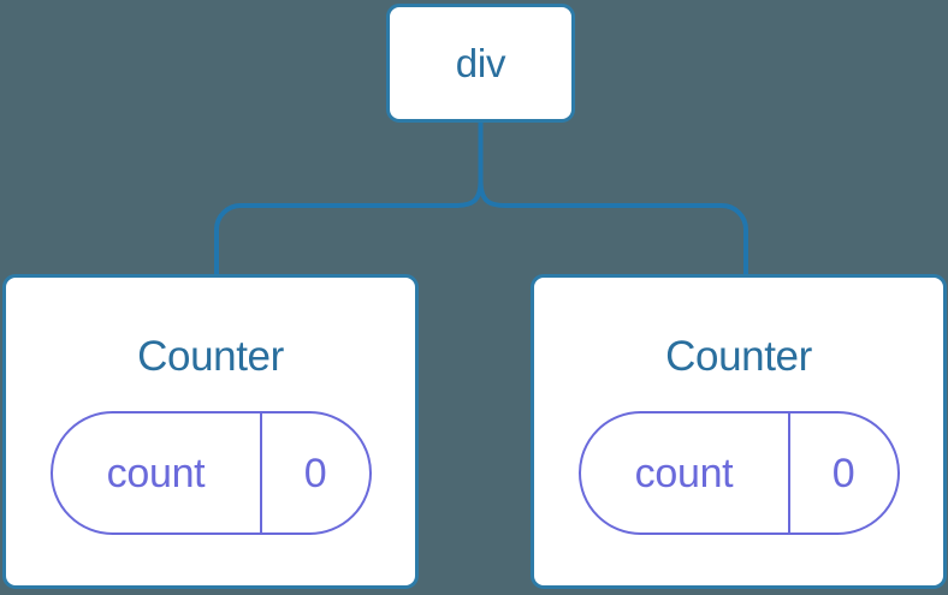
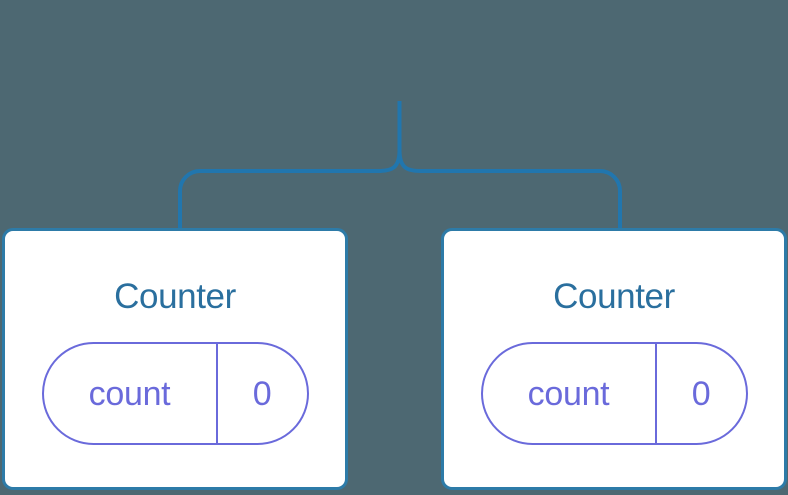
- div
  Counter
  count
  0
  Counter
  count
  0
